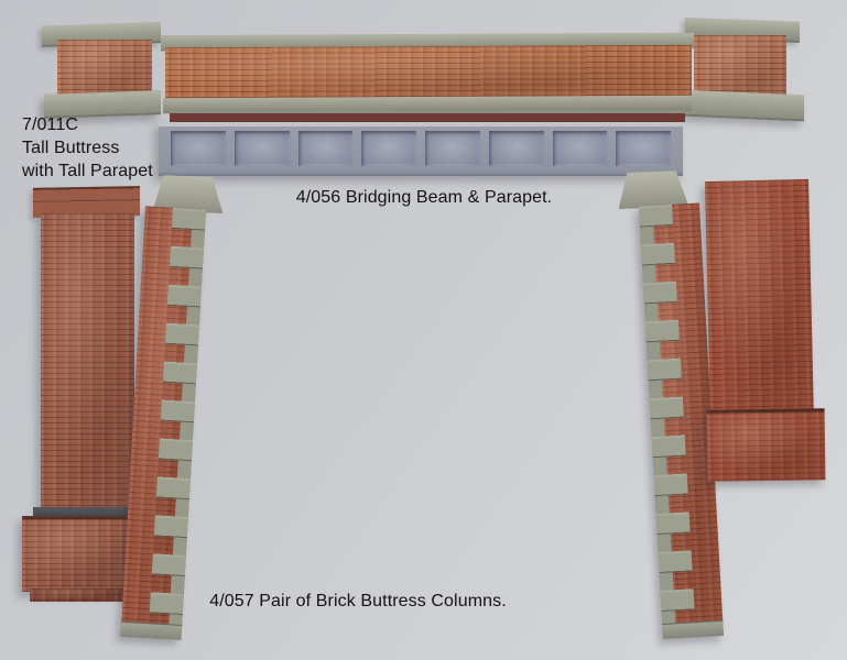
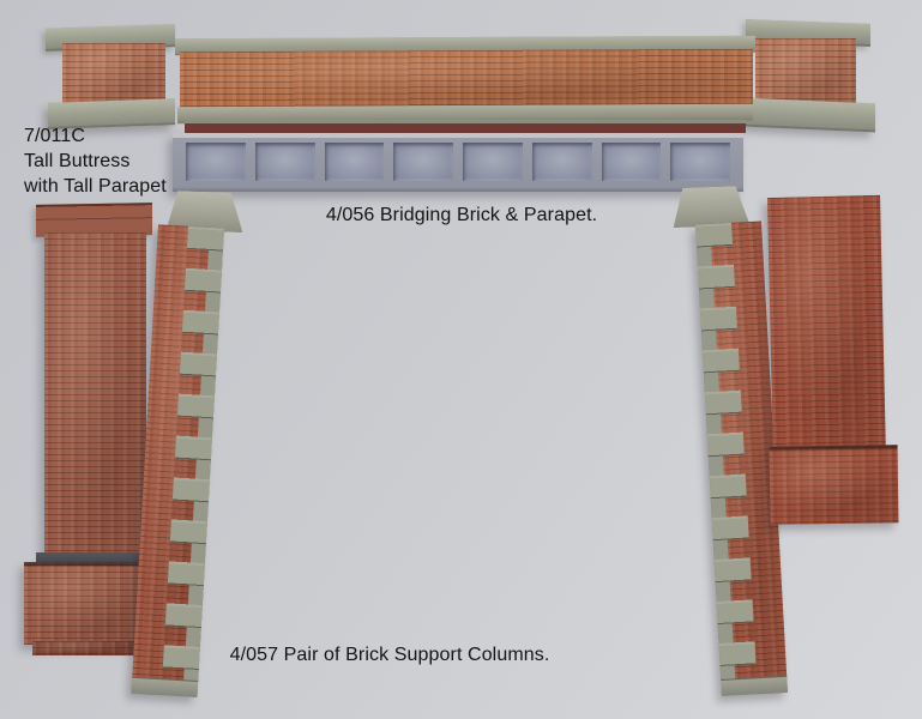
  7/011C
  Tall Buttress
  with Tall Parapet
- 4/056 Bridging Beam & Parapet.
+ 4/056 Bridging Brick & Parapet.
- 4/057 Pair of Brick Buttress Columns.
+ 4/057 Pair of Brick Support Columns.
